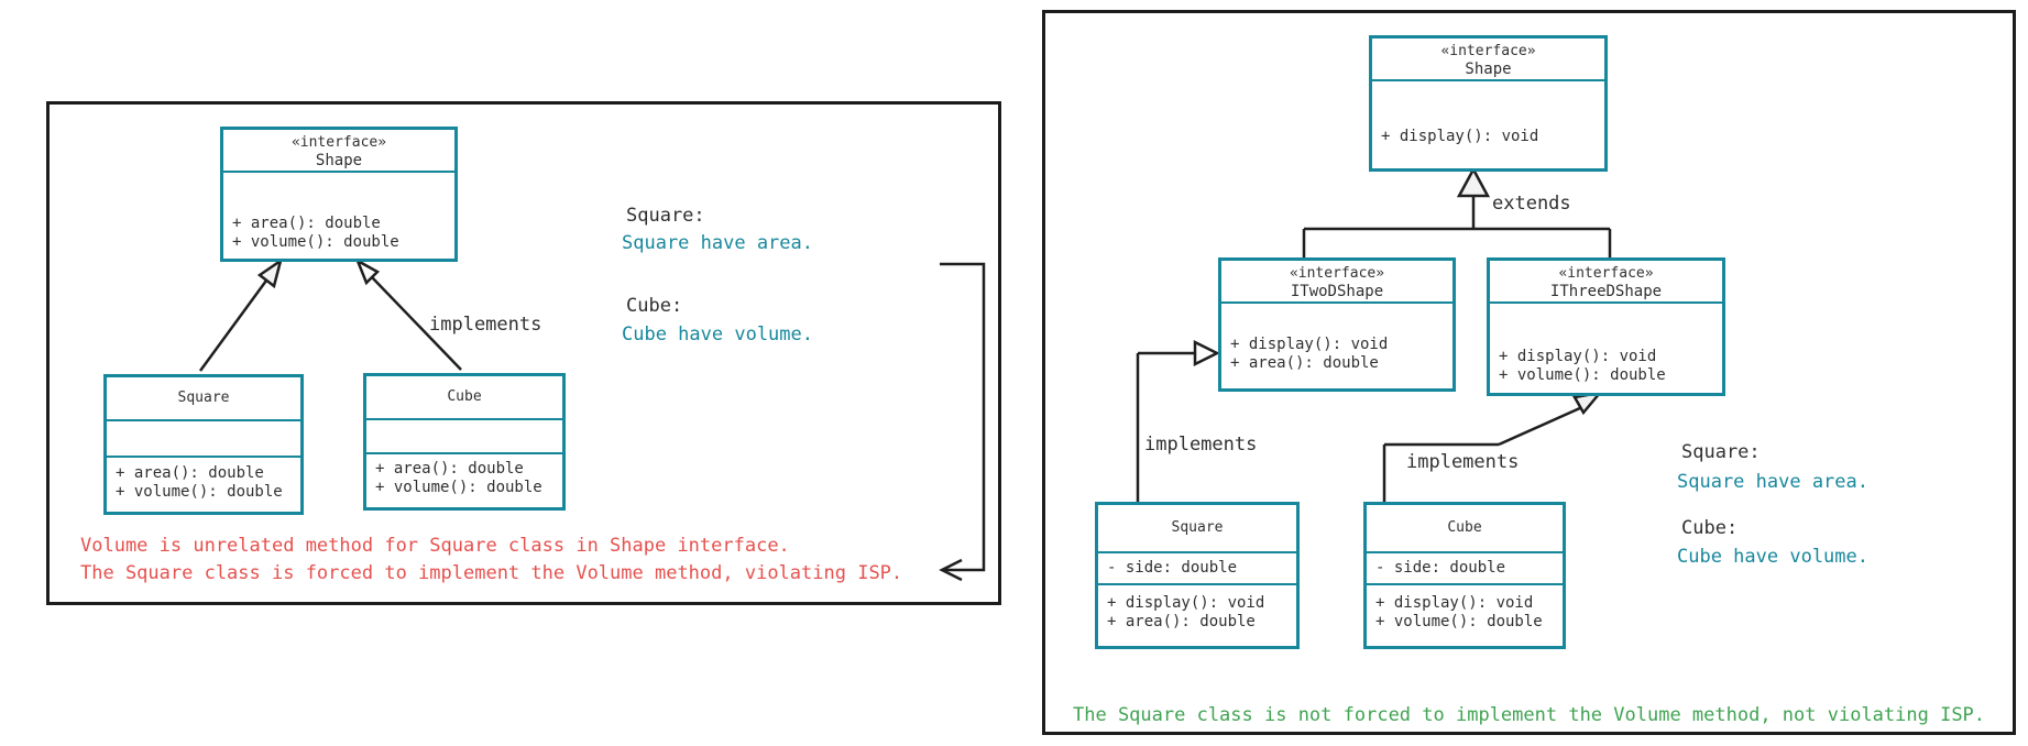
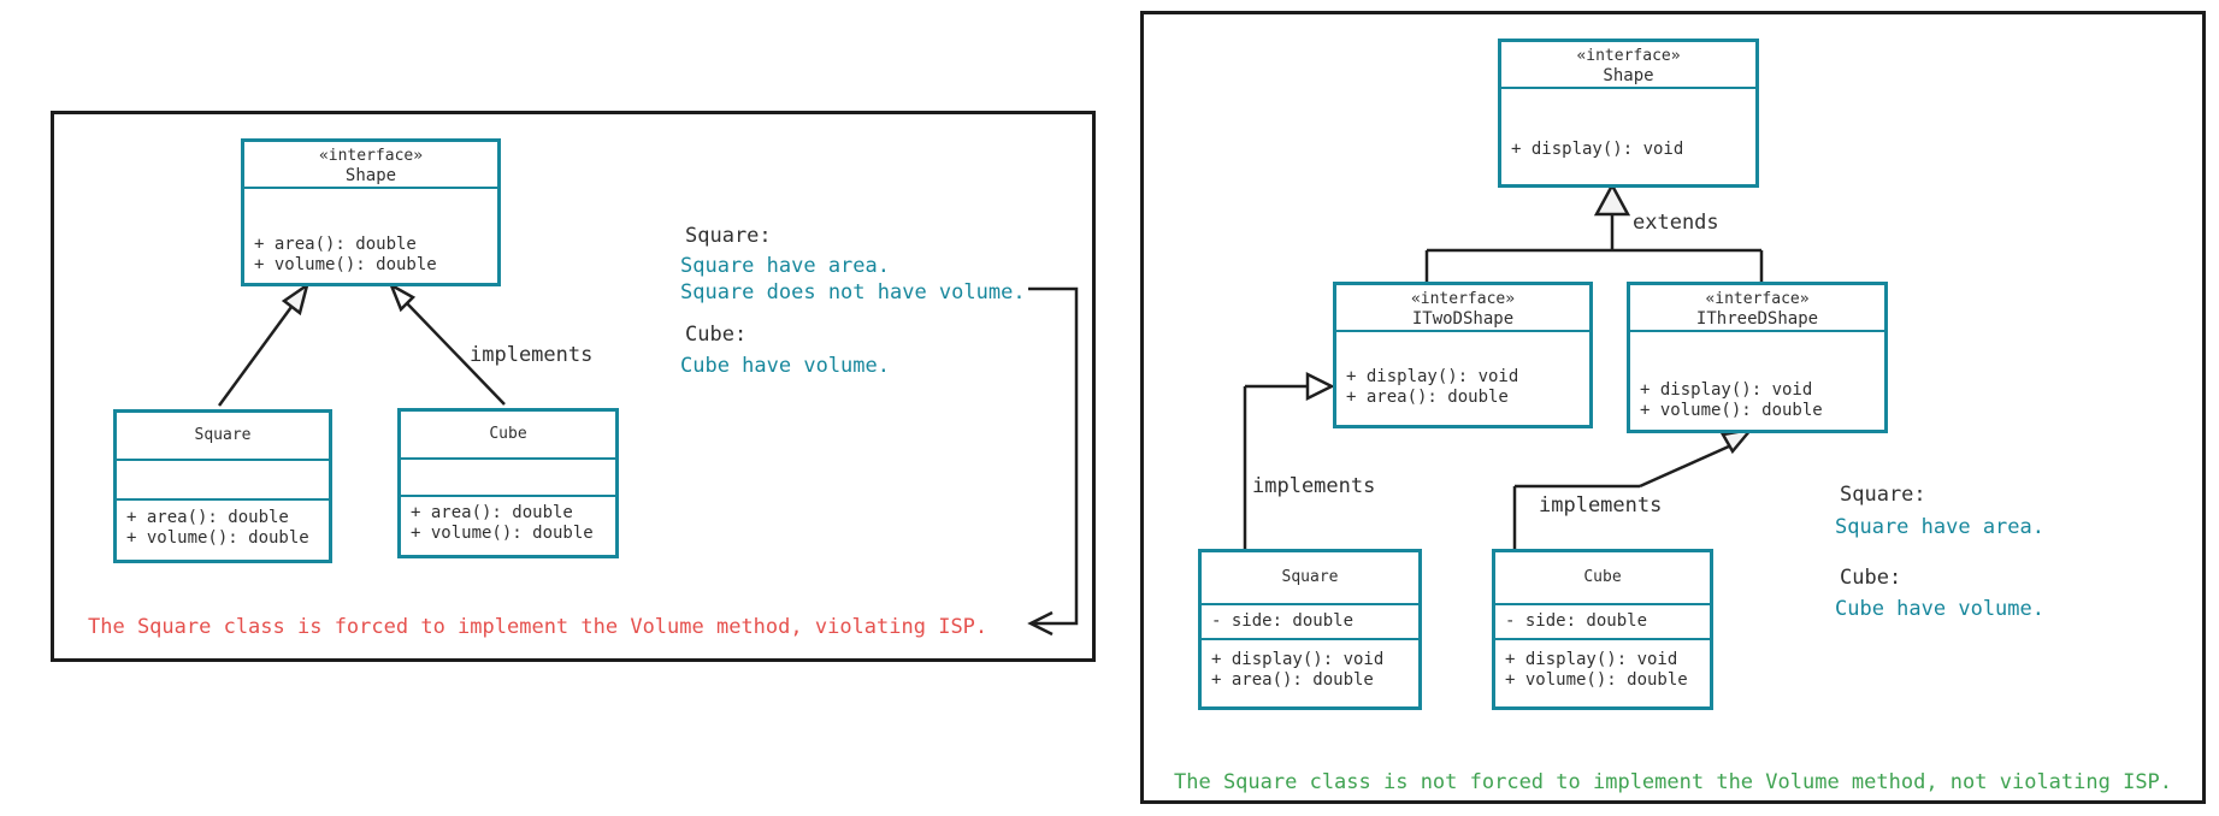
  «interface»
  Shape
  + area(): double
  + volume(): double
  Square
  + area(): double
  + volume(): double
  Cube
  + area(): double
  + volume(): double
  implements
  Square:
  Square have area.
+ Square does not have volume.
  Cube:
  Cube have volume.
- Volume is unrelated method for Square class in Shape interface.
  The Square class is forced to implement the Volume method, violating ISP.
  «interface»
  Shape
  + display(): void
  «interface»
  ITwoDShape
  + display(): void
  + area(): double
  «interface»
  IThreeDShape
  + display(): void
  + volume(): double
  Square
  - side: double
  + display(): void
  + area(): double
  Cube
  - side: double
  + display(): void
  + volume(): double
  extends
  implements
  implements
  Square:
  Square have area.
  Cube:
  Cube have volume.
  The Square class is not forced to implement the Volume method, not violating ISP.
